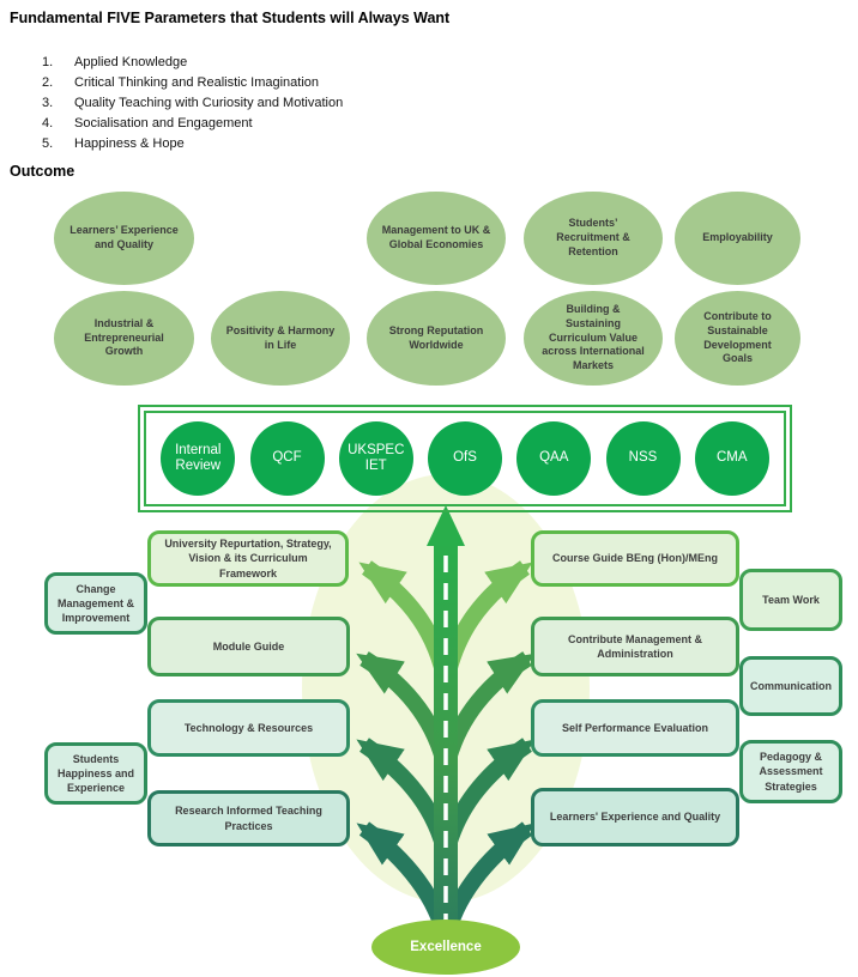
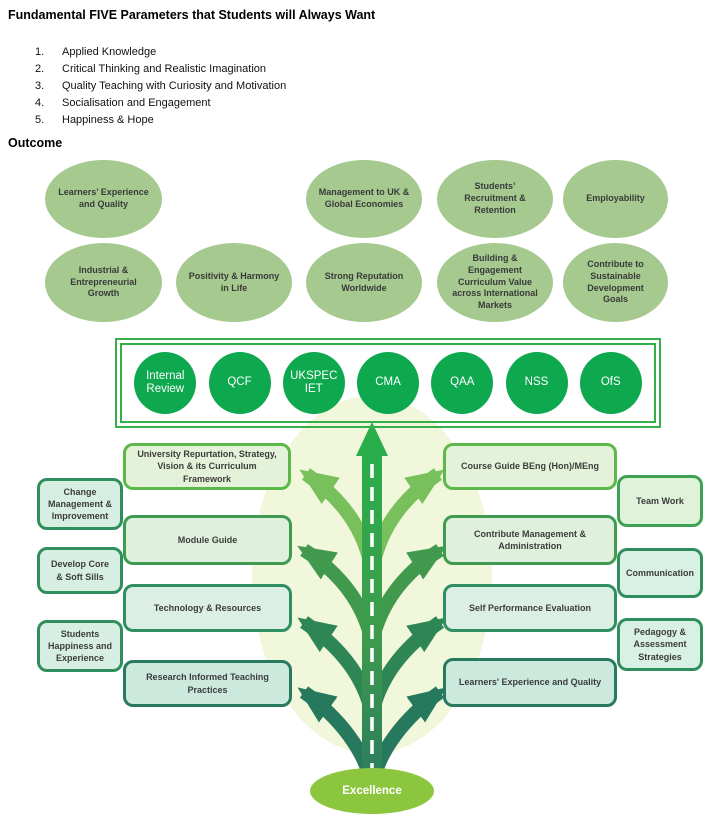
  Fundamental FIVE Parameters that Students will Always Want
  1.
  Applied Knowledge
  2.
  Critical Thinking and Realistic Imagination
  3.
  Quality Teaching with Curiosity and Motivation
  4.
  Socialisation and Engagement
  5.
  Happiness & Hope
  Outcome
  Learners’ Experience and Quality
  Management to UK & Global Economies
  Students’ Recruitment & Retention
  Employability
  Industrial & Entrepreneurial Growth
  Positivity & Harmony in Life
  Strong Reputation Worldwide
- Building & Sustaining Curriculum Value across International Markets
+ Building & Engagement Curriculum Value across International Markets
  Contribute to Sustainable Development Goals
  Internal Review
  QCF
  UKSPEC IET
- OfS
+ CMA
  QAA
  NSS
- CMA
+ OfS
  University Repurtation, Strategy, Vision & its Curriculum Framework
  Module Guide
  Technology & Resources
  Research Informed Teaching Practices
  Course Guide BEng (Hon)/MEng
  Contribute Management & Administration
  Self Performance Evaluation
  Learners' Experience and Quality
  Change Management & Improvement
+ Develop Core & Soft Sills
  Students Happiness and Experience
  Team Work
  Communication
  Pedagogy & Assessment Strategies
  Excellence
